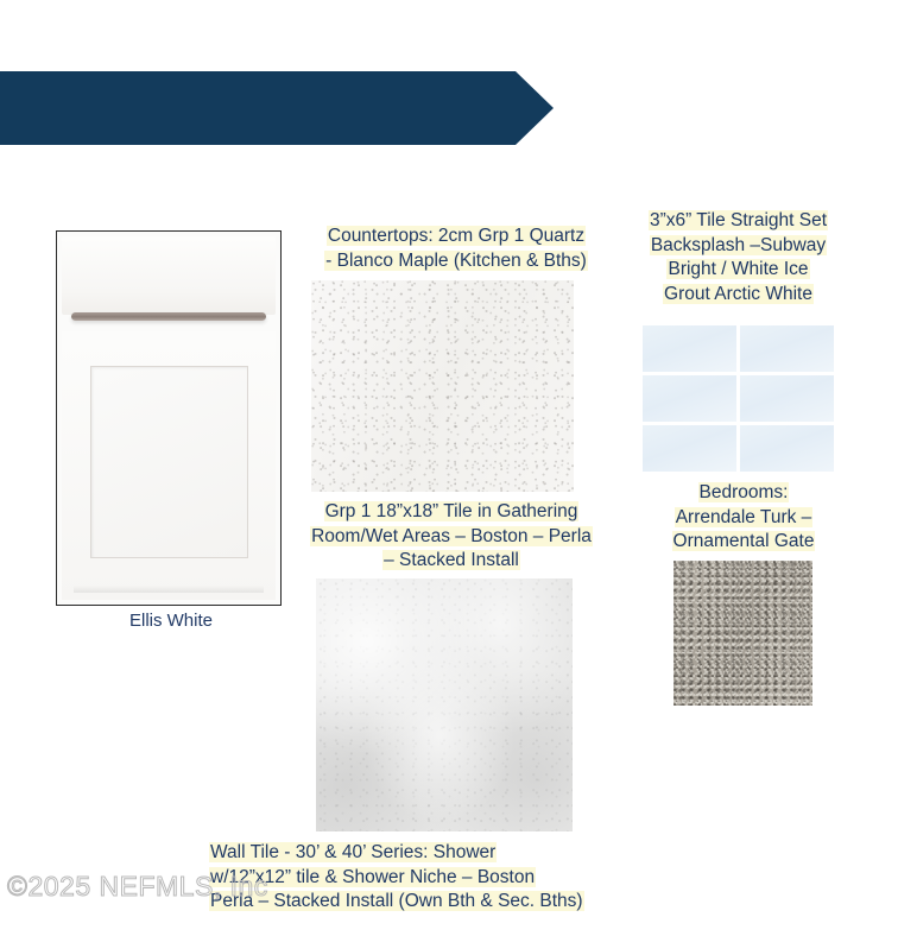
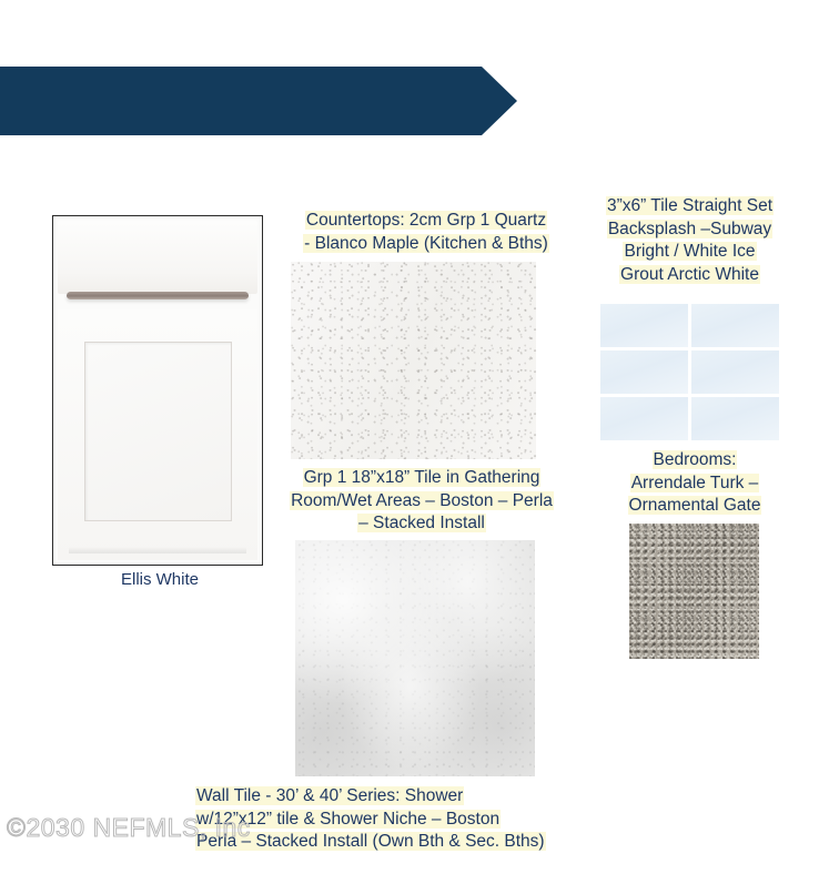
  Ellis White
  Countertops: 2cm Grp 1 Quartz
  - Blanco Maple (Kitchen & Bths)
  3”x6” Tile Straight Set
  Backsplash –Subway
  Bright / White Ice
  Grout Arctic White
  Grp 1 18”x18” Tile in Gathering
  Room/Wet Areas – Boston – Perla
  – Stacked Install
  Bedrooms:
  Arrendale Turk –
  Ornamental Gate
  Wall Tile - 30’ & 40’ Series: Shower
  w/12”x12” tile & Shower Niche – Boston
  Perla – Stacked Install (Own Bth & Sec. Bths)
- ©2025 NEFMLS, Inc
+ ©2030 NEFMLS, Inc
